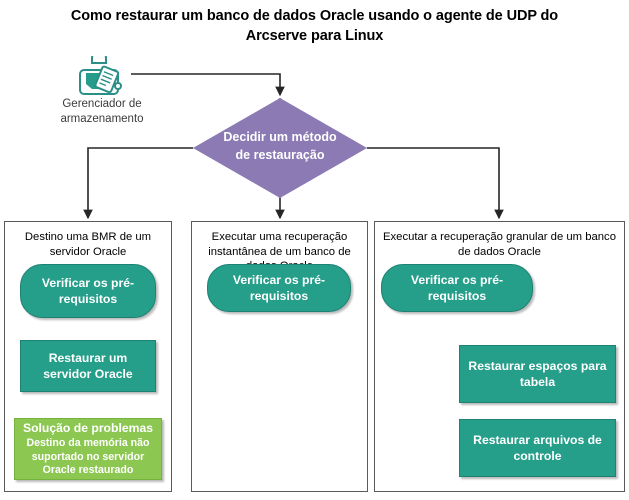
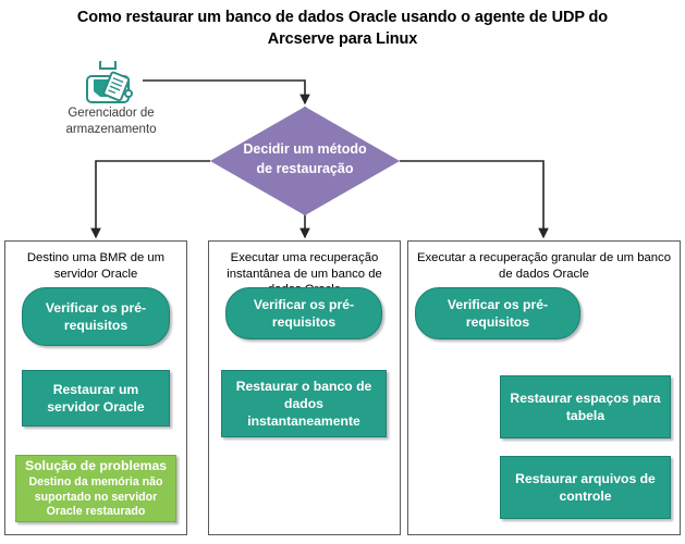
  Como restaurar um banco de dados Oracle usando o agente de UDP do Arcserve para Linux
  Gerenciador de armazenamento
  Decidir um método de restauração
  Destino uma BMR de um servidor Oracle
  Verificar os pré-requisitos
  Restaurar um servidor Oracle
  Solução de problemas
  Destino da memória não suportado no servidor Oracle restaurado
  Executar uma recuperação instantânea de um banco de
  Verificar os pré-requisitos
+ Restaurar o banco de dados instantaneamente
  Executar a recuperação granular de um banco de dados Oracle
  Verificar os pré-requisitos
  Restaurar espaços para tabela
  Restaurar arquivos de controle
